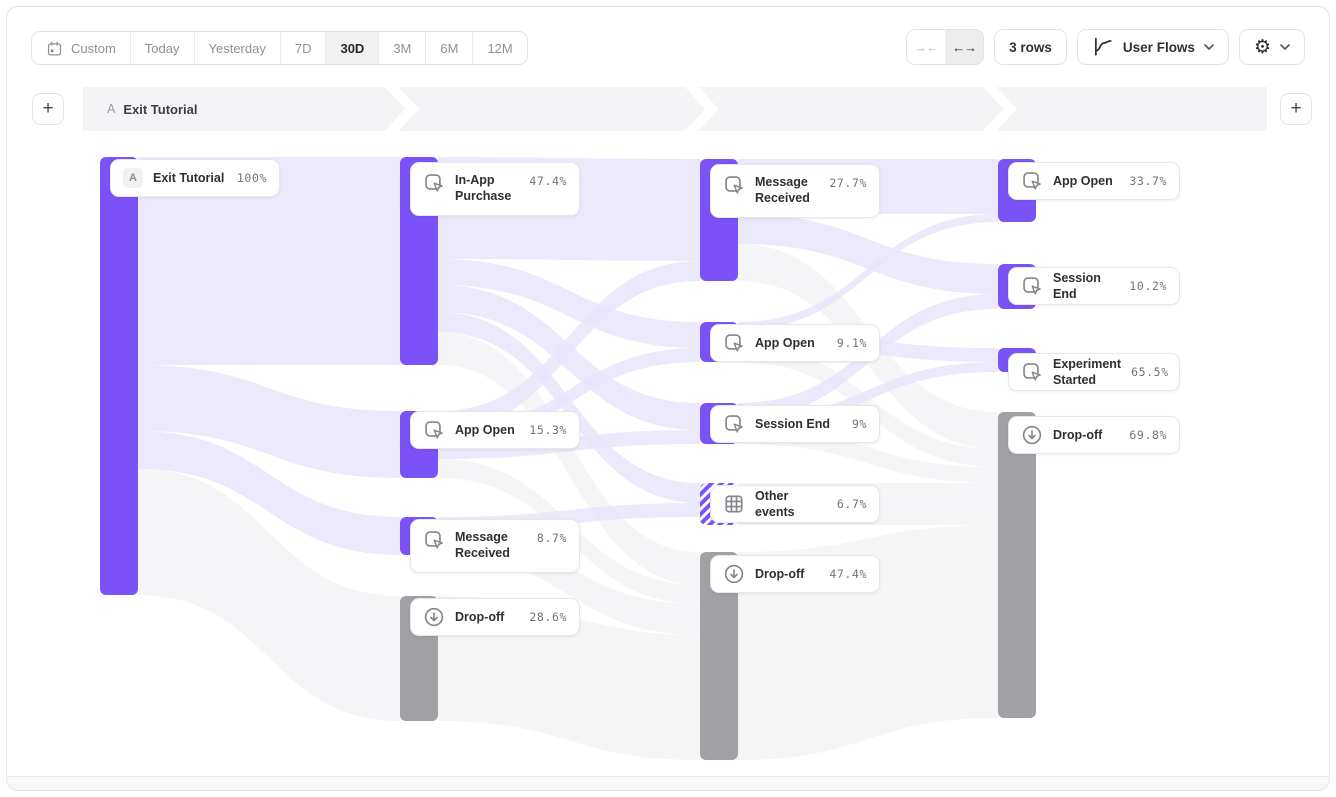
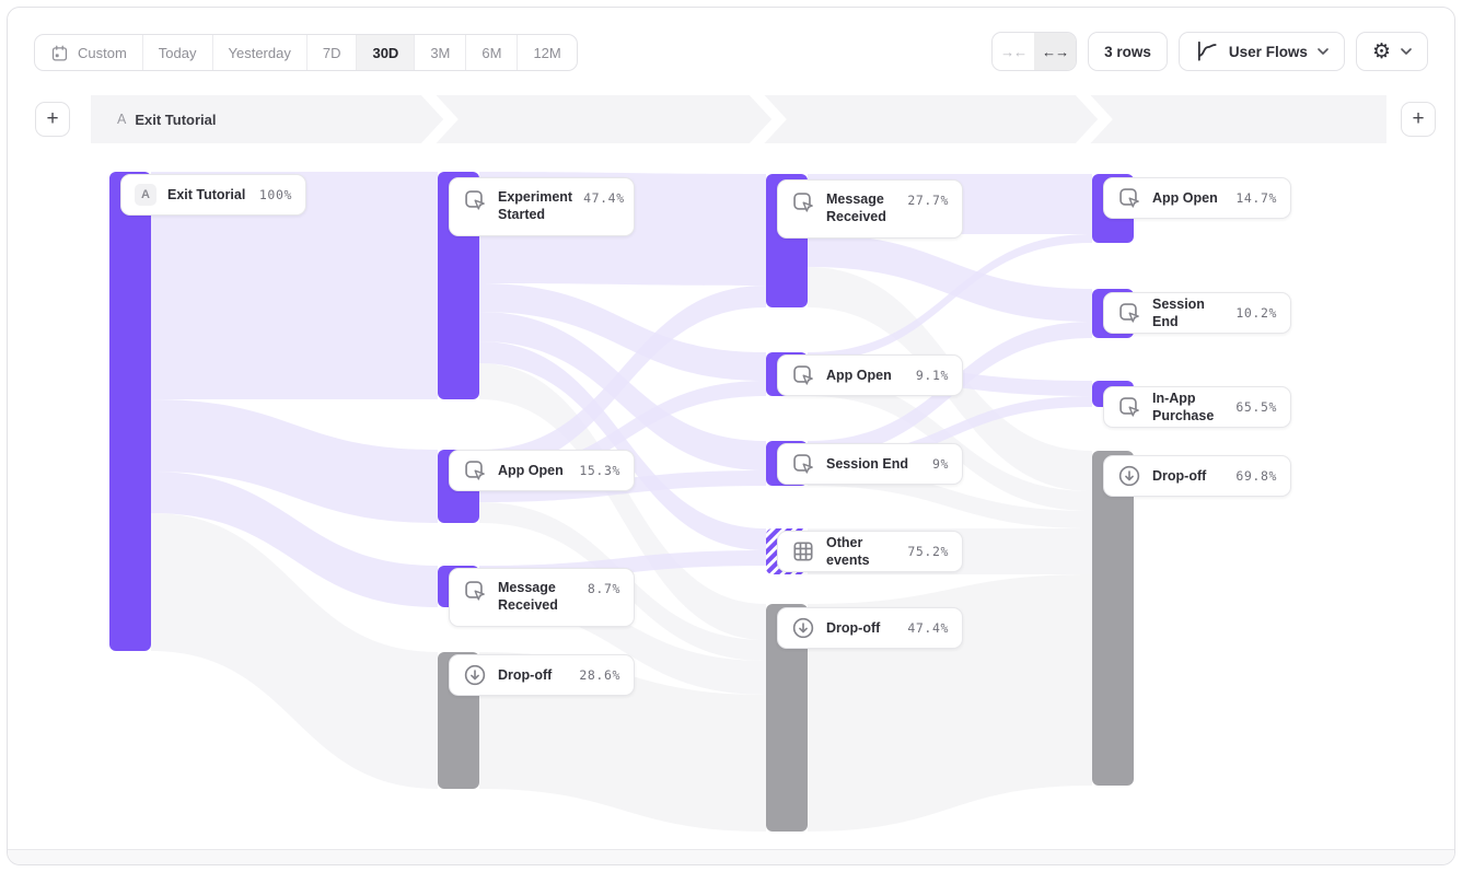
  A
  Exit Tutorial
  100%
- In-App Purchase
+ Experiment Started
  47.4%
  App Open
  15.3%
  Message Received
  8.7%
  Drop-off
  28.6%
  Message Received
  27.7%
  App Open
  9.1%
  Session End
  9%
  Other events
- 6.7%
+ 75.2%
  Drop-off
  47.4%
  App Open
- 33.7%
+ 14.7%
  Session End
  10.2%
- Experiment Started
+ In-App Purchase
  65.5%
  Drop-off
  69.8%
  Custom
  Today
  Yesterday
  7D
  30D
  3M
  6M
  12M
  →←
  ←→
  3 rows
  User Flows
  ⚙
  +
  A
  Exit Tutorial
  +
